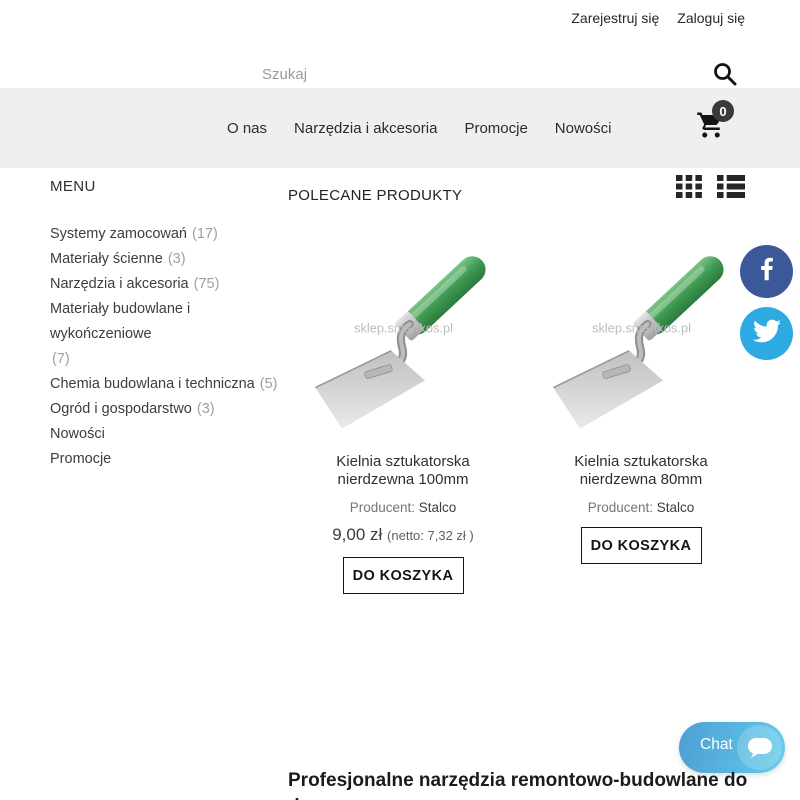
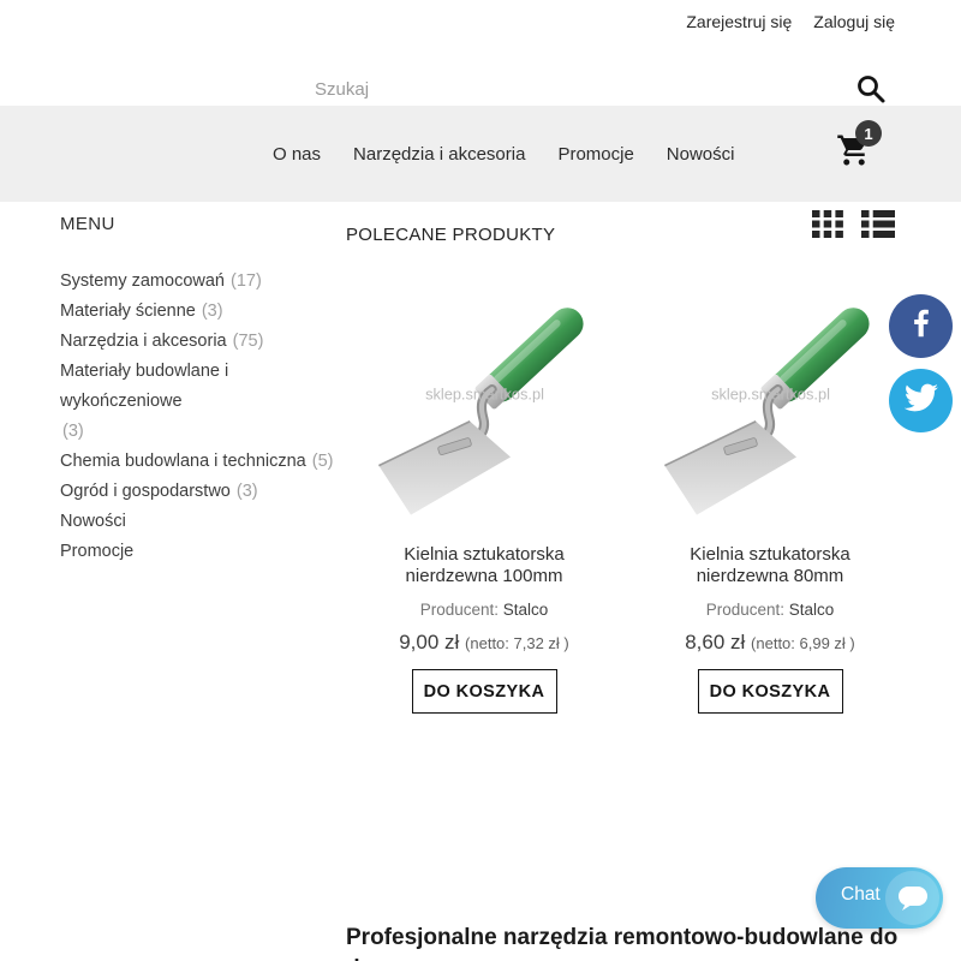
  Zarejestruj się
  Zaloguj się
  Szukaj
  O nas
  Narzędzia i akcesoria
  Promocje
  Nowości
- 0
+ 1
  MENU
  Systemy zamocowań (17)
  Materiały ścienne (3)
  Narzędzia i akcesoria (75)
  Materiały budowlane i wykończeniowe
- (7)
+ (3)
  Chemia budowlana i techniczna (5)
  Ogród i gospodarstwo (3)
  Nowości
  Promocje
  POLECANE PRODUKTY
  sklep.smartkos.pl
  Kielnia sztukatorska nierdzewna 100mm
  Producent: Stalco
  9,00 zł (netto: 7,32 zł )
  DO KOSZYKA
  sklep.smartkos.pl
  Kielnia sztukatorska nierdzewna 80mm
  Producent: Stalco
+ 8,60 zł (netto: 6,99 zł )
  DO KOSZYKA
  Chat
  Profesjonalne narzędzia remontowo-budowlane do
